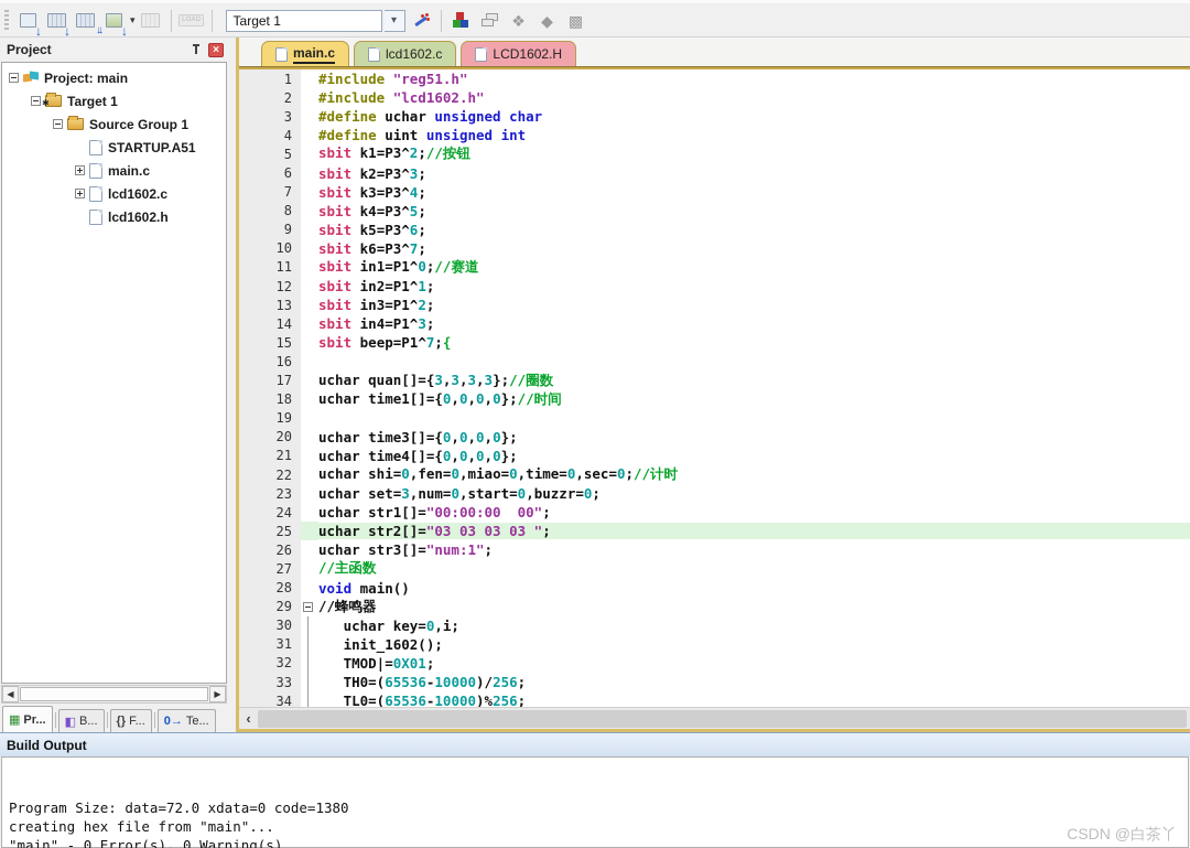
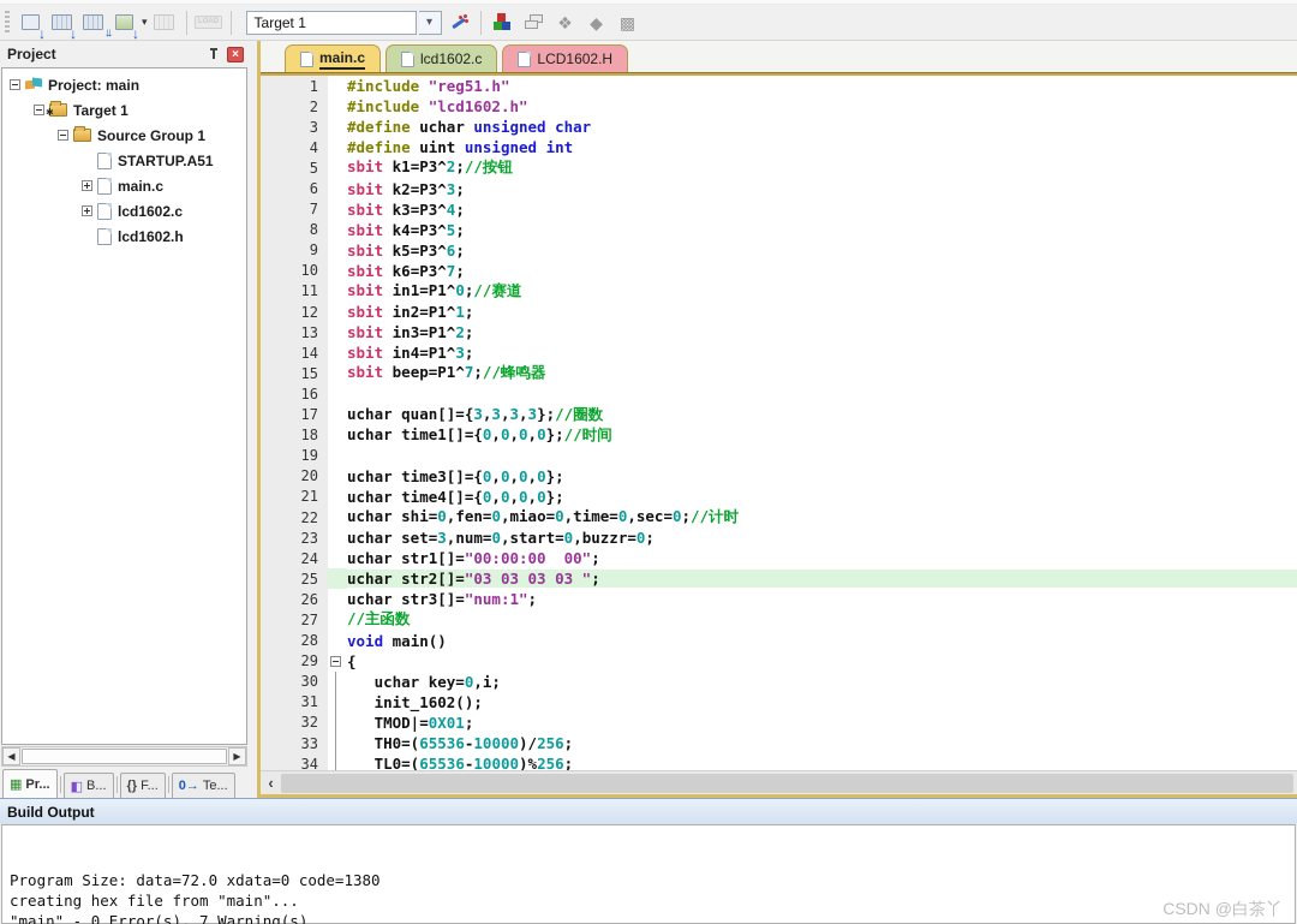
  ↓
  ↓
  ↓↓
  ↓
  ▾
  Target 1
  ▾
  ❖
  ◆
  ▩
  Project
  ×
  Project: main
  Target 1
  Source Group 1
  STARTUP.A51
  main.c
  lcd1602.c
  lcd1602.h
  ◀
  ▶
  ▦
  Pr...
  ◧
  B...
  {}
  F...
  0→
  Te...
  main.c
  lcd1602.c
  LCD1602.H
  1
  #include "reg51.h"
  2
  #include "lcd1602.h"
  3
  #define uchar unsigned char
  4
  #define uint unsigned int
  5
  sbit k1=P3^2;//按钮
  6
  sbit k2=P3^3;
  7
  sbit k3=P3^4;
  8
  sbit k4=P3^5;
  9
  sbit k5=P3^6;
  10
  sbit k6=P3^7;
  11
  sbit in1=P1^0;//赛道
  12
  sbit in2=P1^1;
  13
  sbit in3=P1^2;
  14
  sbit in4=P1^3;
  15
- sbit beep=P1^7;{
+ sbit beep=P1^7;//蜂鸣器
  16
  17
  uchar quan[]={3,3,3,3};//圈数
  18
  uchar time1[]={0,0,0,0};//时间
  19
  20
  uchar time3[]={0,0,0,0};
  21
  uchar time4[]={0,0,0,0};
  22
  uchar shi=0,fen=0,miao=0,time=0,sec=0;//计时
  23
  uchar set=3,num=0,start=0,buzzr=0;
  24
  uchar str1[]="00:00:00 00";
  25
  uchar str2[]="03 03 03 03 ";
  26
  uchar str3[]="num:1";
  27
  //主函数
  28
  void main()
  29
- //蜂鸣器
+ {
  30
  uchar key=0,i;
  31
  init_1602();
  32
  TMOD|=0X01;
  33
  TH0=(65536-10000)/256;
  34
  TL0=(65536-10000)%256;
  ‹
  Build Output
  CSDN @白茶丫
  Program Size: data=72.0 xdata=0 code=1380
  creating hex file from "main"...
- "main" - 0 Error(s), 0 Warning(s).
+ "main" - 0 Error(s), 7 Warning(s).
